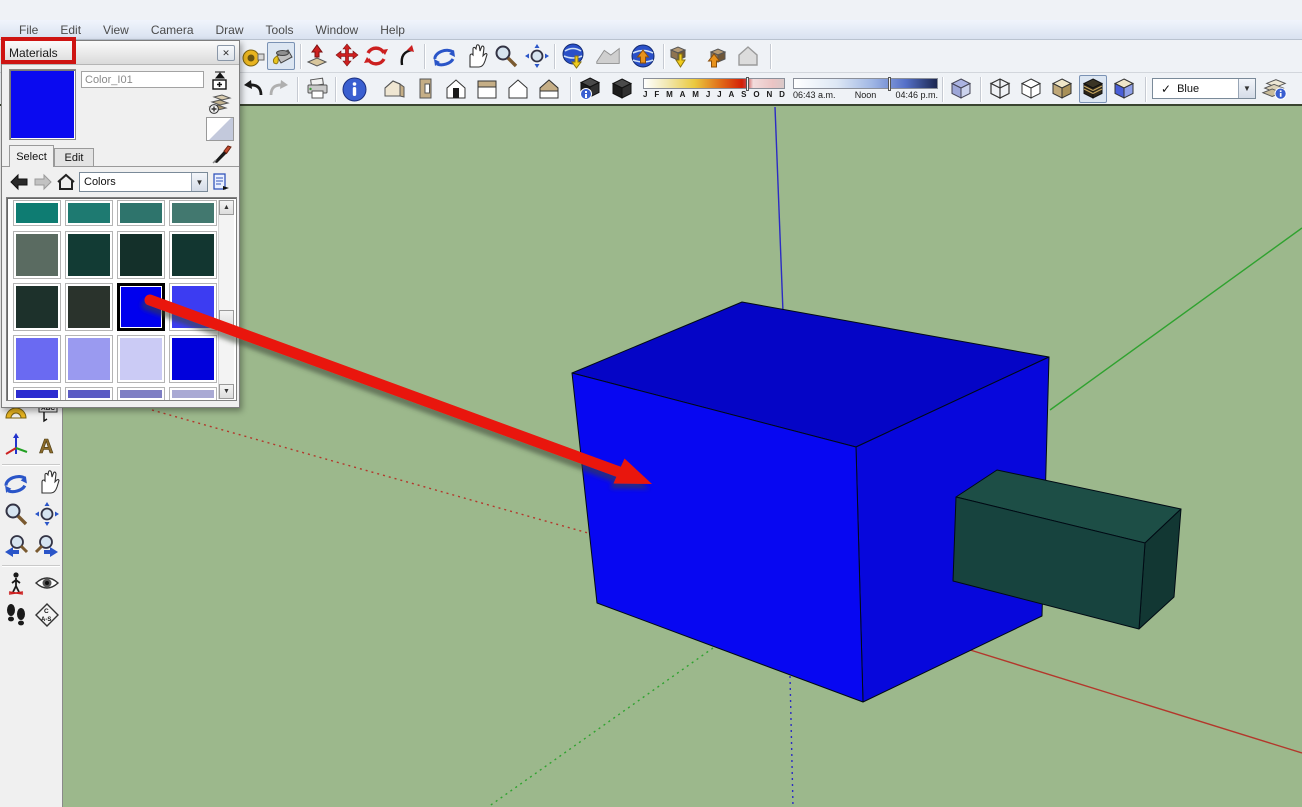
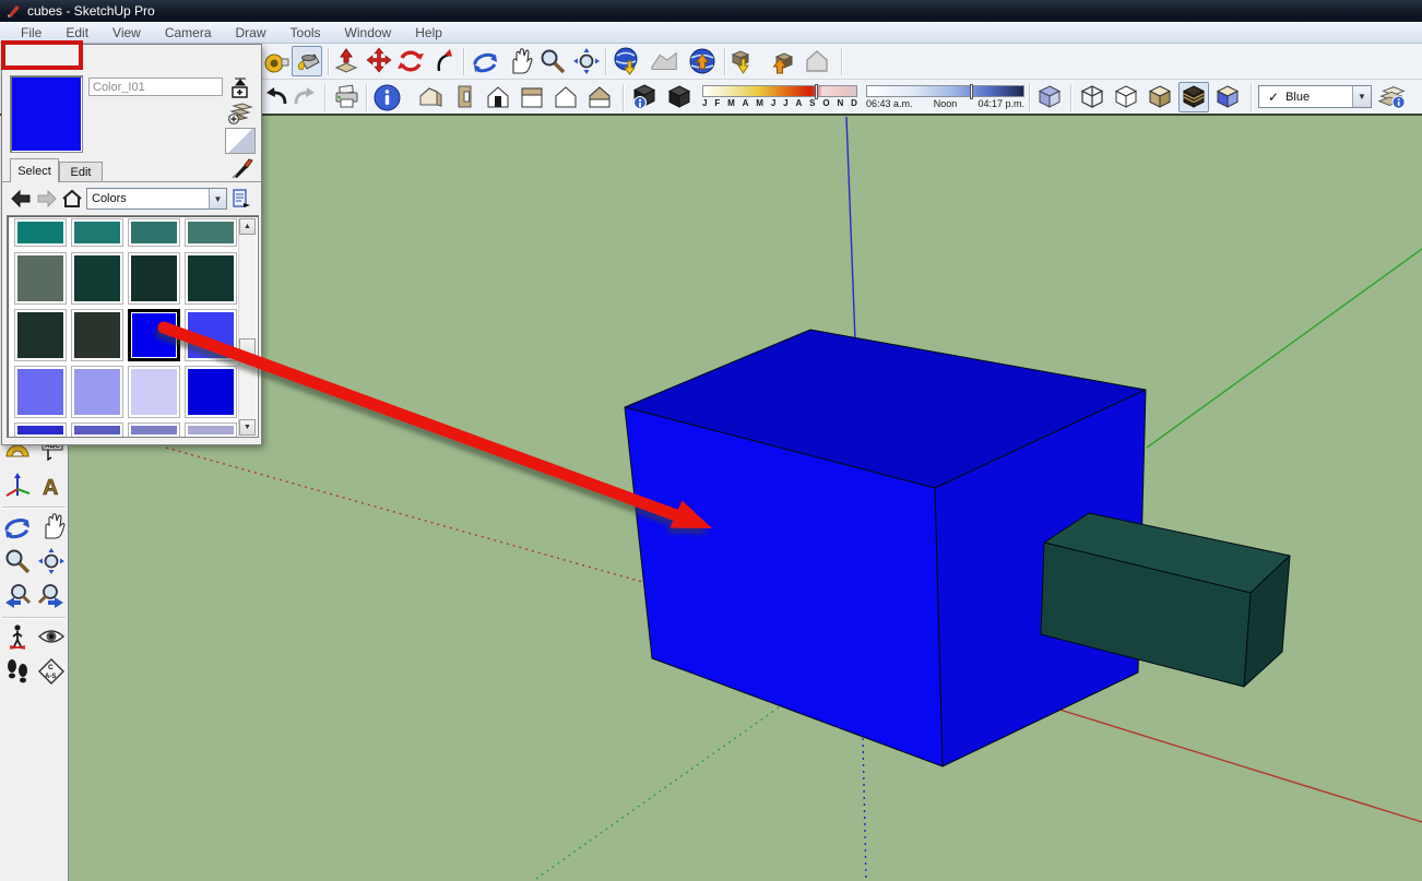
+ cubes - SketchUp Pro
  File
  Edit
  View
  Camera
  Draw
  Tools
  Window
  Help
  J
  F
  M
  A
  M
  J
  J
  A
  S
  O
  N
  D
  06:43 a.m.
  Noon
- 04:46 p.m.
+ 04:17 p.m.
  ✓
  Blue
  ▼
  A
- Materials
- ✕
  Color_I01
  Select
  Edit
  Colors
  ▼
